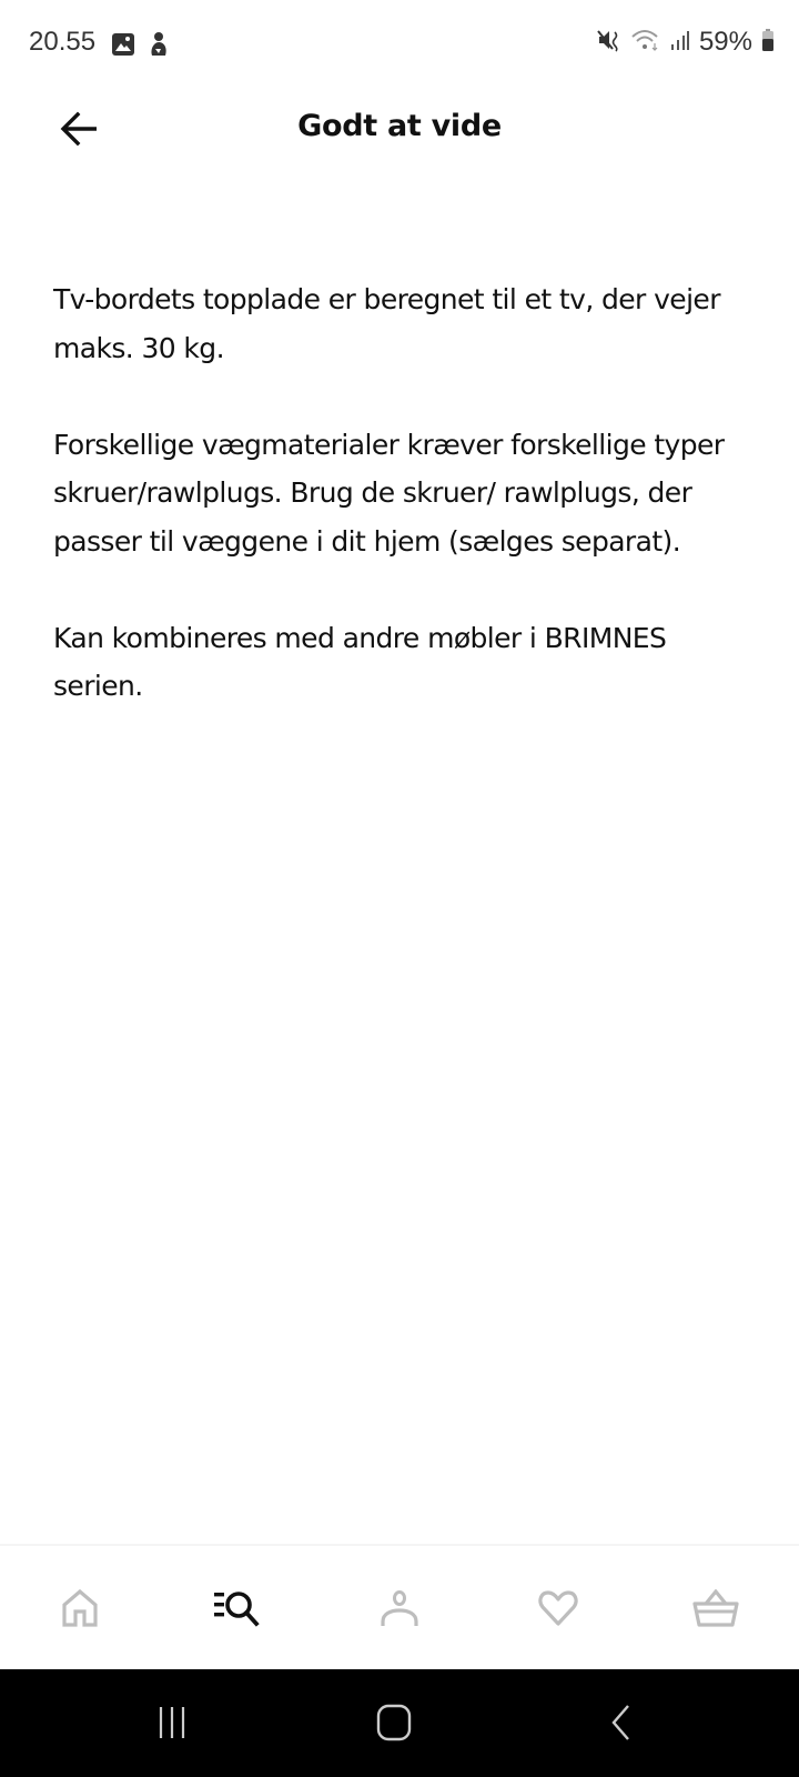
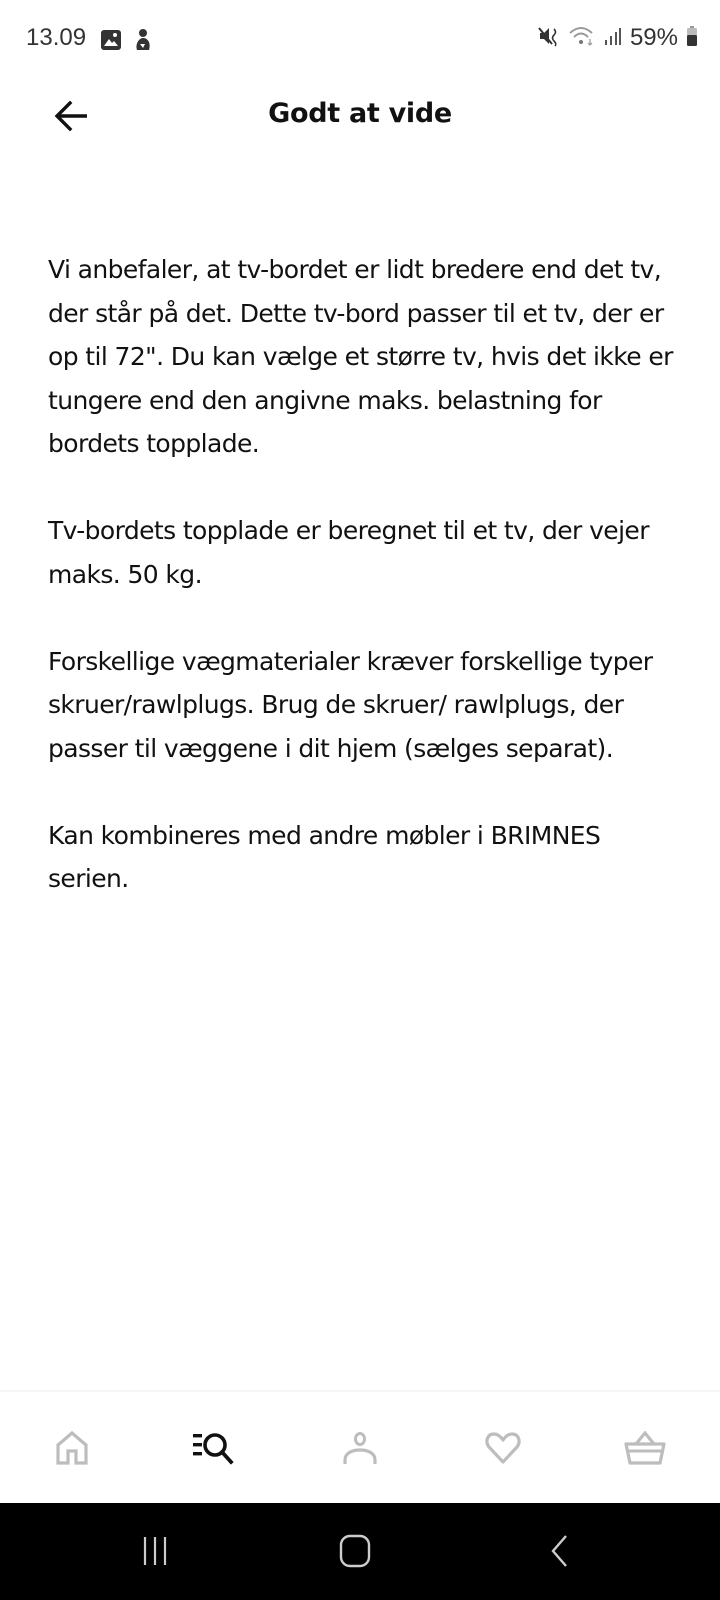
- 20.55
+ 13.09
  59%
  Godt at vide
+ Vi anbefaler, at tv-bordet er lidt bredere end det tv, der står på det. Dette tv-bord passer til et tv, der er op til 72". Du kan vælge et større tv, hvis det ikke er tungere end den angivne maks. belastning for bordets topplade.
- Tv-bordets topplade er beregnet til et tv, der vejer maks. 30 kg.
+ Tv-bordets topplade er beregnet til et tv, der vejer maks. 50 kg.
  Forskellige vægmaterialer kræver forskellige typer skruer/rawlplugs. Brug de skruer/ rawlplugs, der passer til væggene i dit hjem (sælges separat).
  Kan kombineres med andre møbler i BRIMNES serien.
